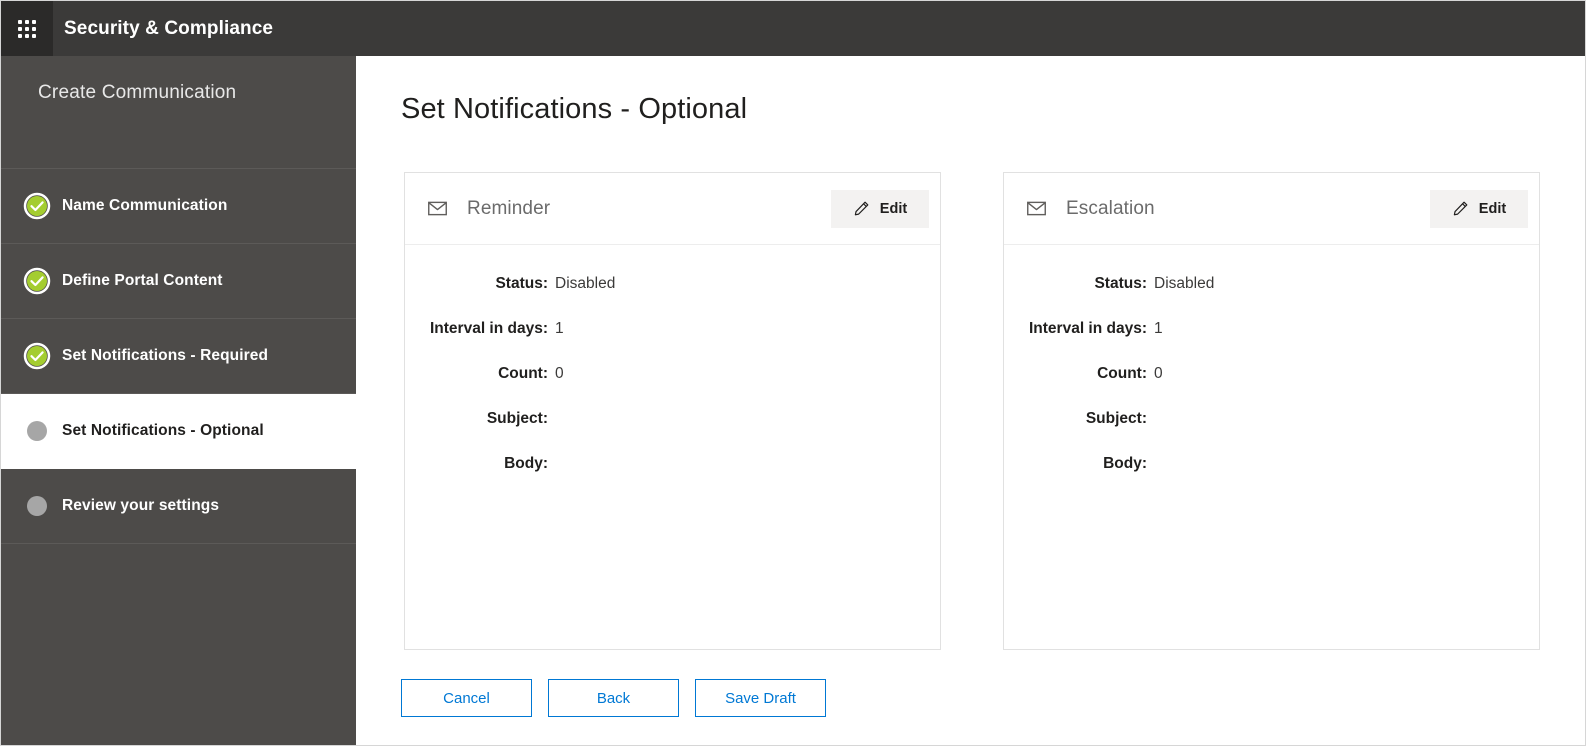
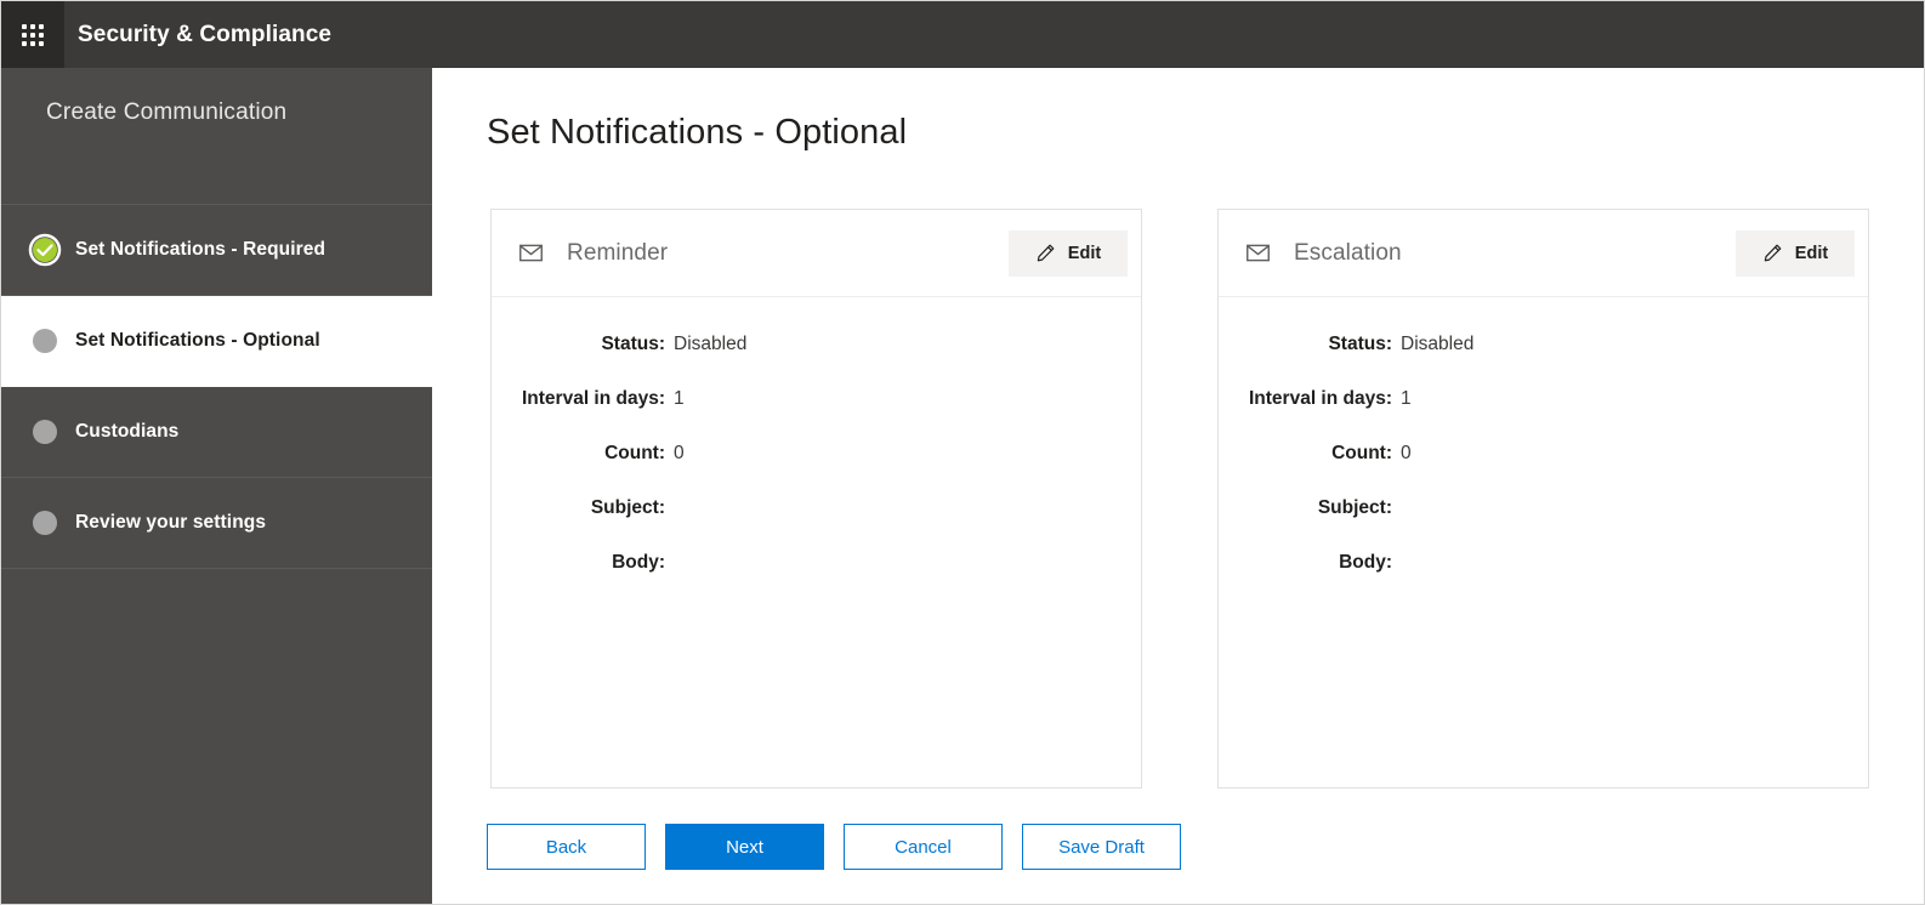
  Security & Compliance
  Create Communication
- Name Communication
- Define Portal Content
  Set Notifications - Required
  Set Notifications - Optional
+ Custodians
  Review your settings
  Set Notifications - Optional
  Reminder
  Edit
  Status:
  Disabled
  Interval in days:
  1
  Count:
  0
  Subject:
  Body:
  Escalation
  Edit
  Status:
  Disabled
  Interval in days:
  1
  Count:
  0
  Subject:
  Body:
- Cancel
+ Back
+ Next
- Back
+ Cancel
  Save Draft
